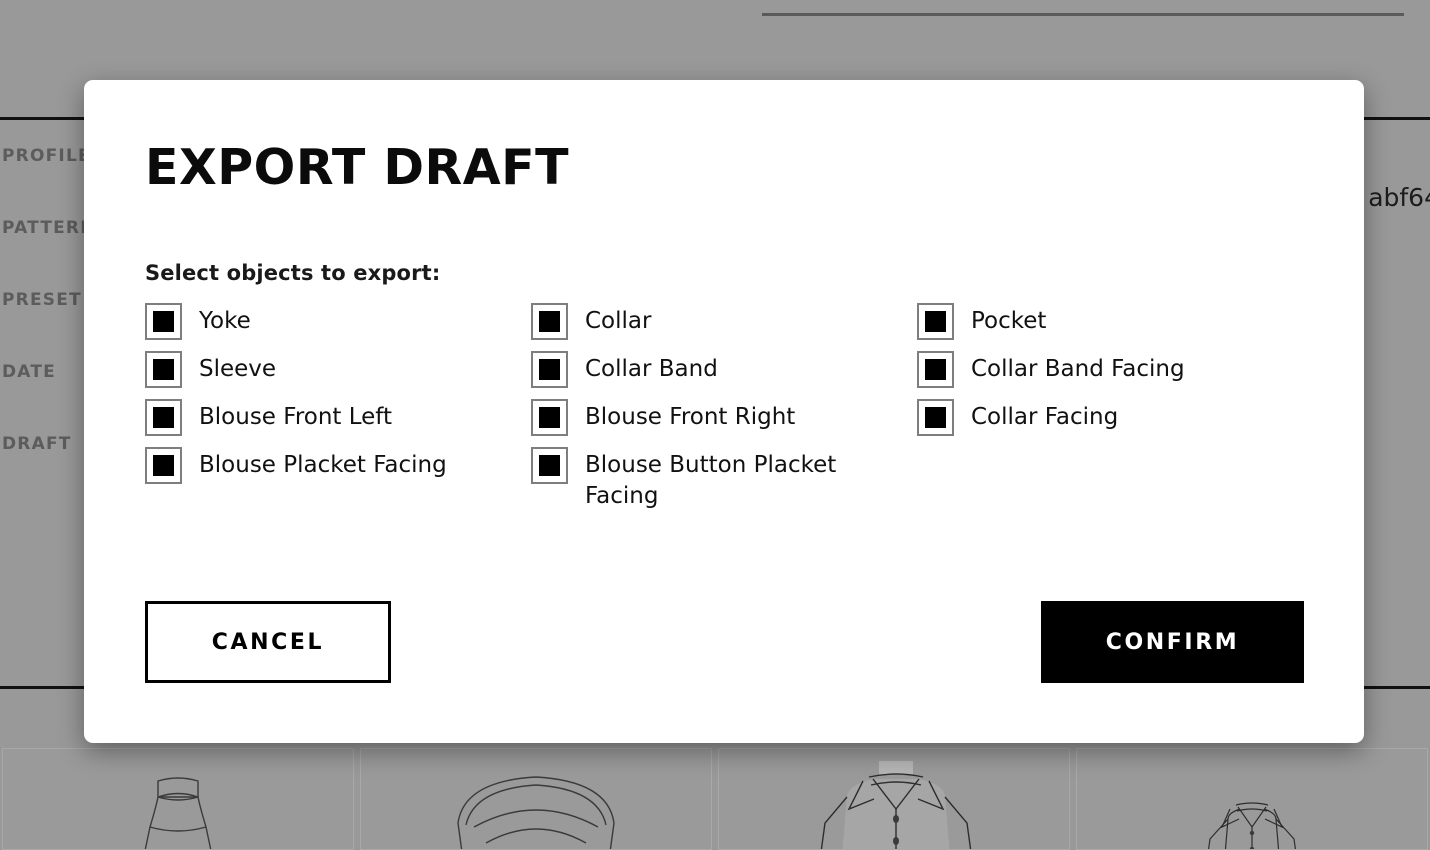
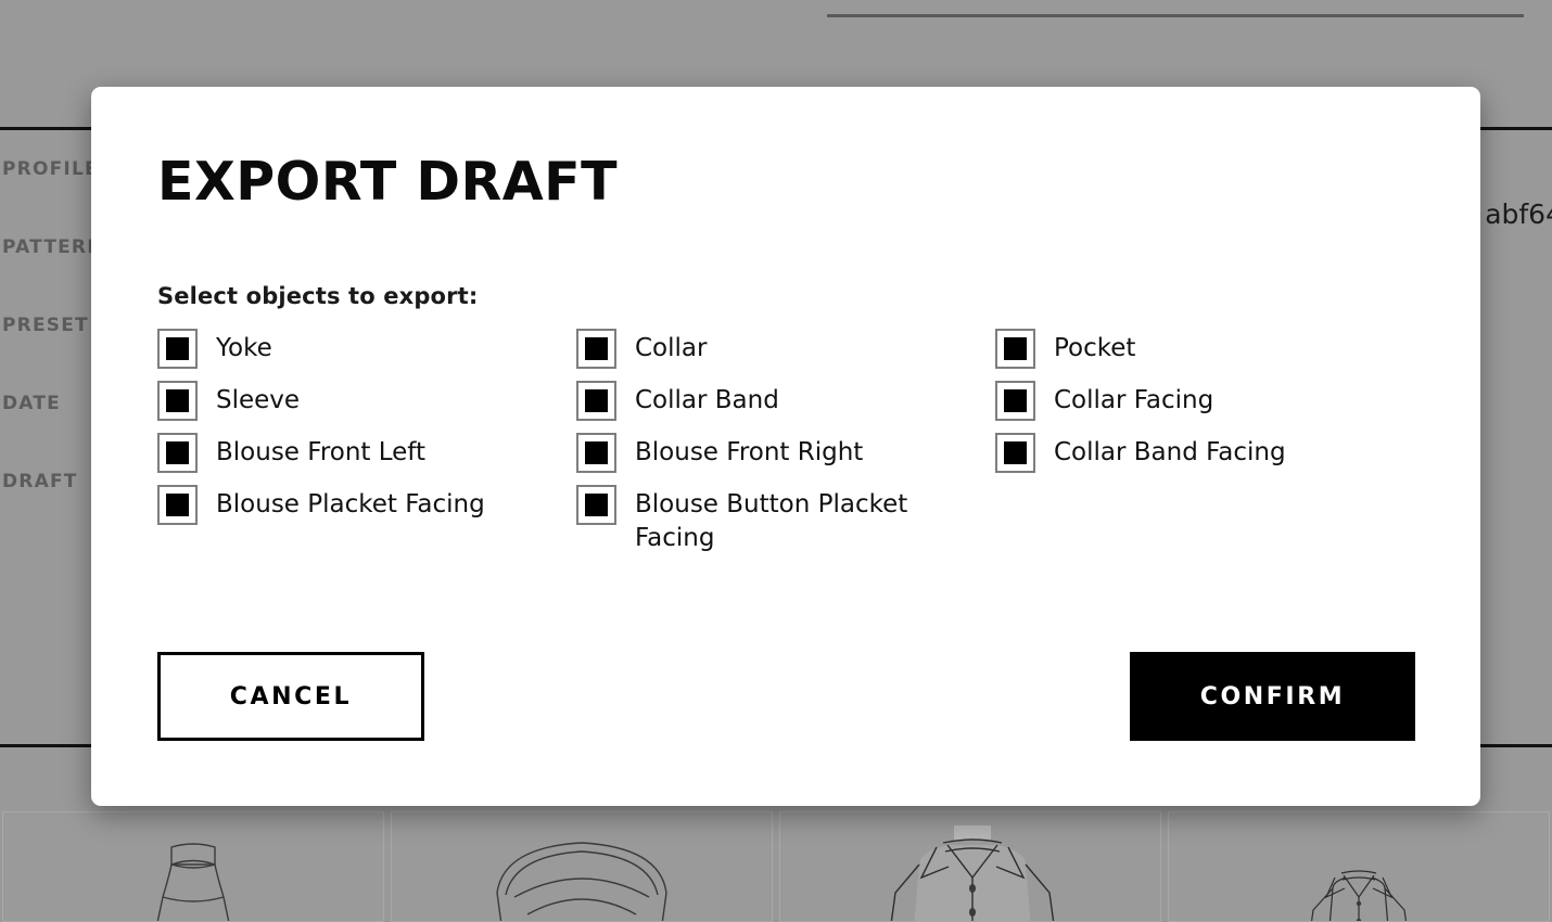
  PROFIL
  PATTER
  PRESET
  DATE
  DRAFT
  abf6
  EXPORT DRAFT
  Select objects to export:
  Yoke
  Collar
  Pocket
  Sleeve
  Collar Band
- Collar Band Facing
+ Collar Facing
  Blouse Front Left
  Blouse Front Right
- Collar Facing
+ Collar Band Facing
  Blouse Placket Facing
  Blouse Button Placket Facing
  CANCEL
  CONFIRM
